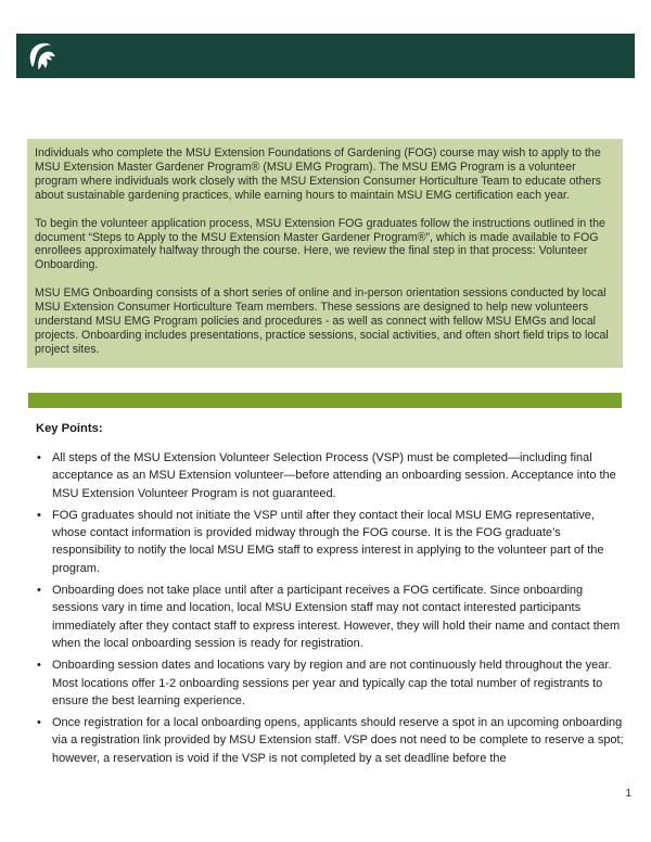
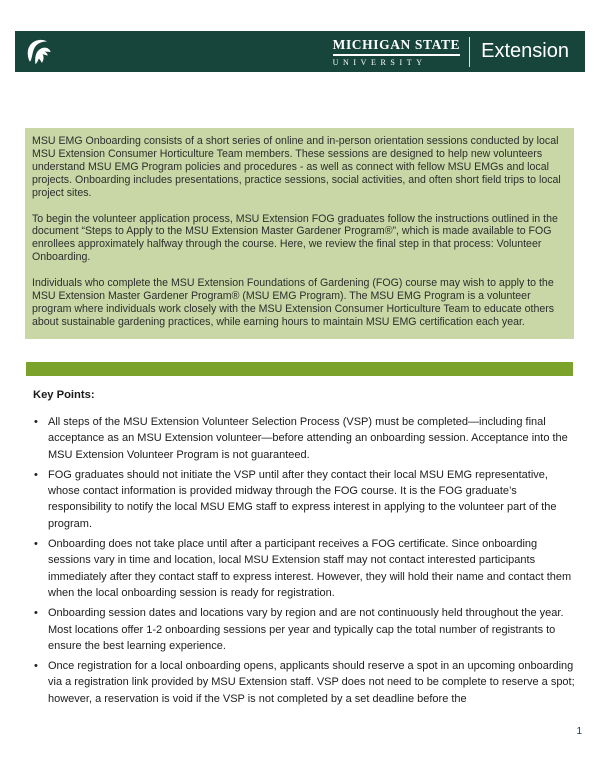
+ MICHIGAN STATE
+ UNIVERSITY
+ Extension
- Individuals who complete the MSU Extension Foundations of Gardening (FOG) course may wish to apply to the MSU Extension Master Gardener Program® (MSU EMG Program). The MSU EMG Program is a volunteer program where individuals work closely with the MSU Extension Consumer Horticulture Team to educate others about sustainable gardening practices, while earning hours to maintain MSU EMG certification each year.
+ MSU EMG Onboarding consists of a short series of online and in-person orientation sessions conducted by local MSU Extension Consumer Horticulture Team members. These sessions are designed to help new volunteers understand MSU EMG Program policies and procedures - as well as connect with fellow MSU EMGs and local projects. Onboarding includes presentations, practice sessions, social activities, and often short field trips to local project sites.
  To begin the volunteer application process, MSU Extension FOG graduates follow the instructions outlined in the document “Steps to Apply to the MSU Extension Master Gardener Program®”, which is made available to FOG enrollees approximately halfway through the course. Here, we review the final step in that process: Volunteer Onboarding.
- MSU EMG Onboarding consists of a short series of online and in-person orientation sessions conducted by local MSU Extension Consumer Horticulture Team members. These sessions are designed to help new volunteers understand MSU EMG Program policies and procedures - as well as connect with fellow MSU EMGs and local projects. Onboarding includes presentations, practice sessions, social activities, and often short field trips to local project sites.
+ Individuals who complete the MSU Extension Foundations of Gardening (FOG) course may wish to apply to the MSU Extension Master Gardener Program® (MSU EMG Program). The MSU EMG Program is a volunteer program where individuals work closely with the MSU Extension Consumer Horticulture Team to educate others about sustainable gardening practices, while earning hours to maintain MSU EMG certification each year.
  Key Points:
  All steps of the MSU Extension Volunteer Selection Process (VSP) must be completed—including final acceptance as an MSU Extension volunteer—before attending an onboarding session. Acceptance into the MSU Extension Volunteer Program is not guaranteed.
  FOG graduates should not initiate the VSP until after they contact their local MSU EMG representative, whose contact information is provided midway through the FOG course. It is the FOG graduate’s responsibility to notify the local MSU EMG staff to express interest in applying to the volunteer part of the program.
  Onboarding does not take place until after a participant receives a FOG certificate. Since onboarding sessions vary in time and location, local MSU Extension staff may not contact interested participants immediately after they contact staff to express interest. However, they will hold their name and contact them when the local onboarding session is ready for registration.
  Onboarding session dates and locations vary by region and are not continuously held throughout the year. Most locations offer 1-2 onboarding sessions per year and typically cap the total number of registrants to ensure the best learning experience.
  Once registration for a local onboarding opens, applicants should reserve a spot in an upcoming onboarding via a registration link provided by MSU Extension staff. VSP does not need to be complete to reserve a spot; however, a reservation is void if the VSP is not completed by a set deadline before the
  1
